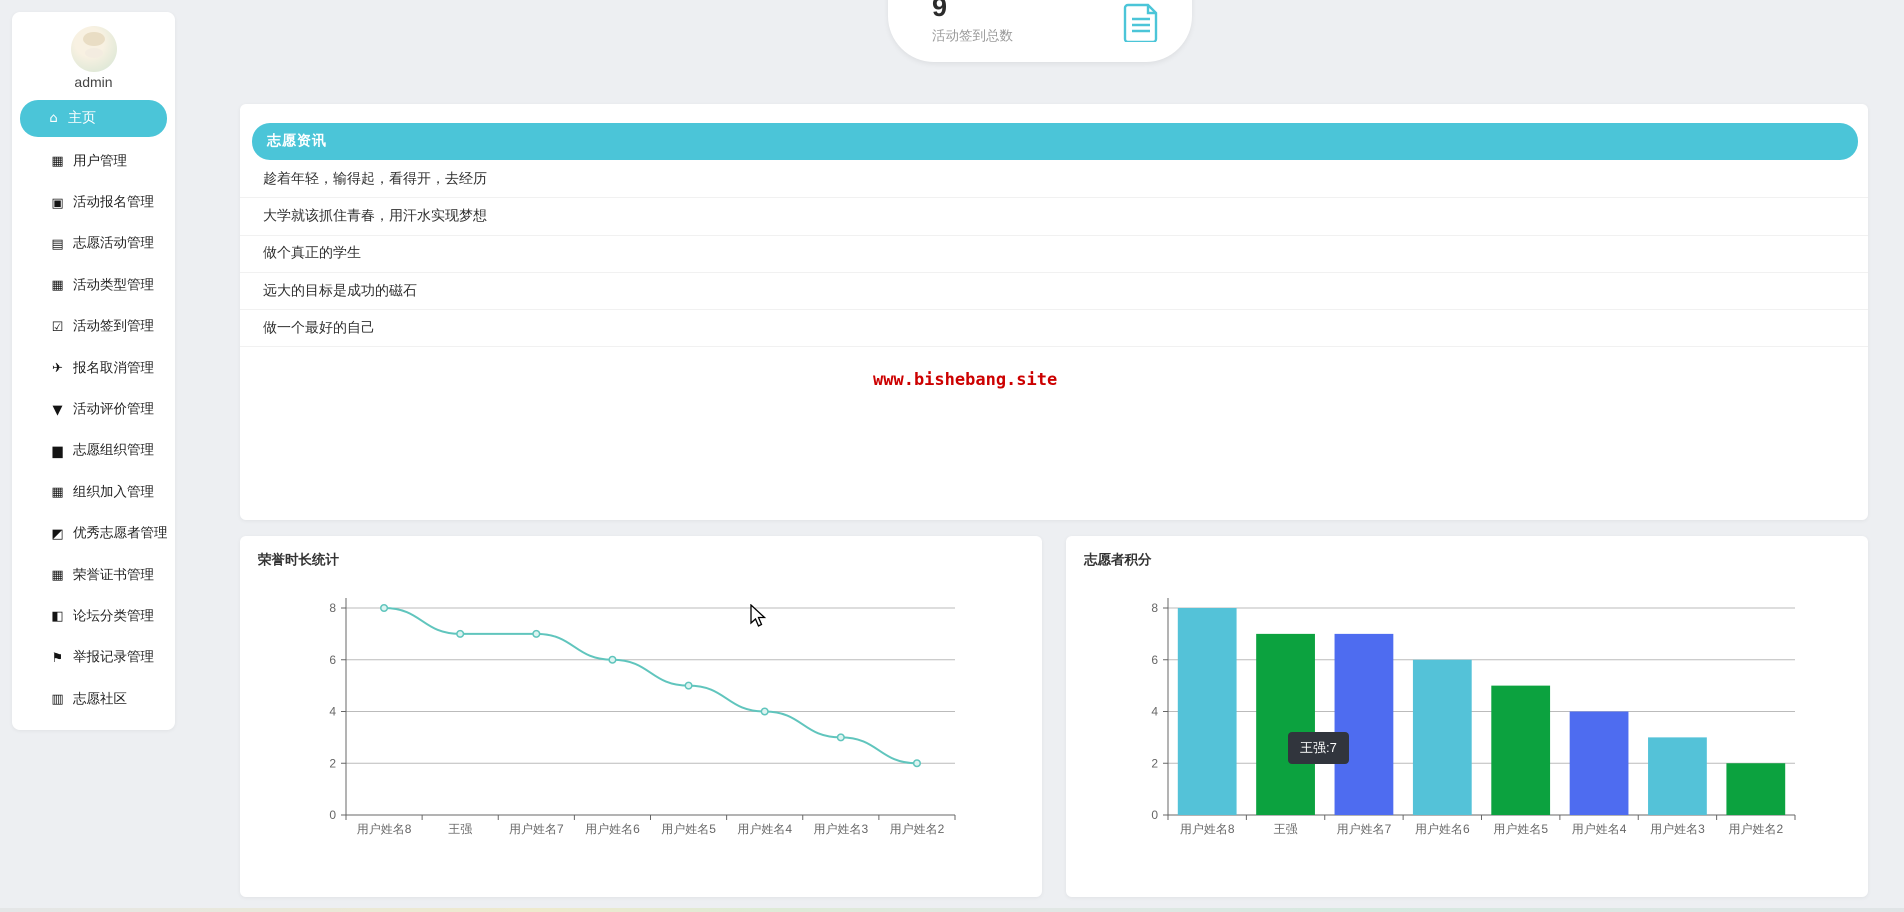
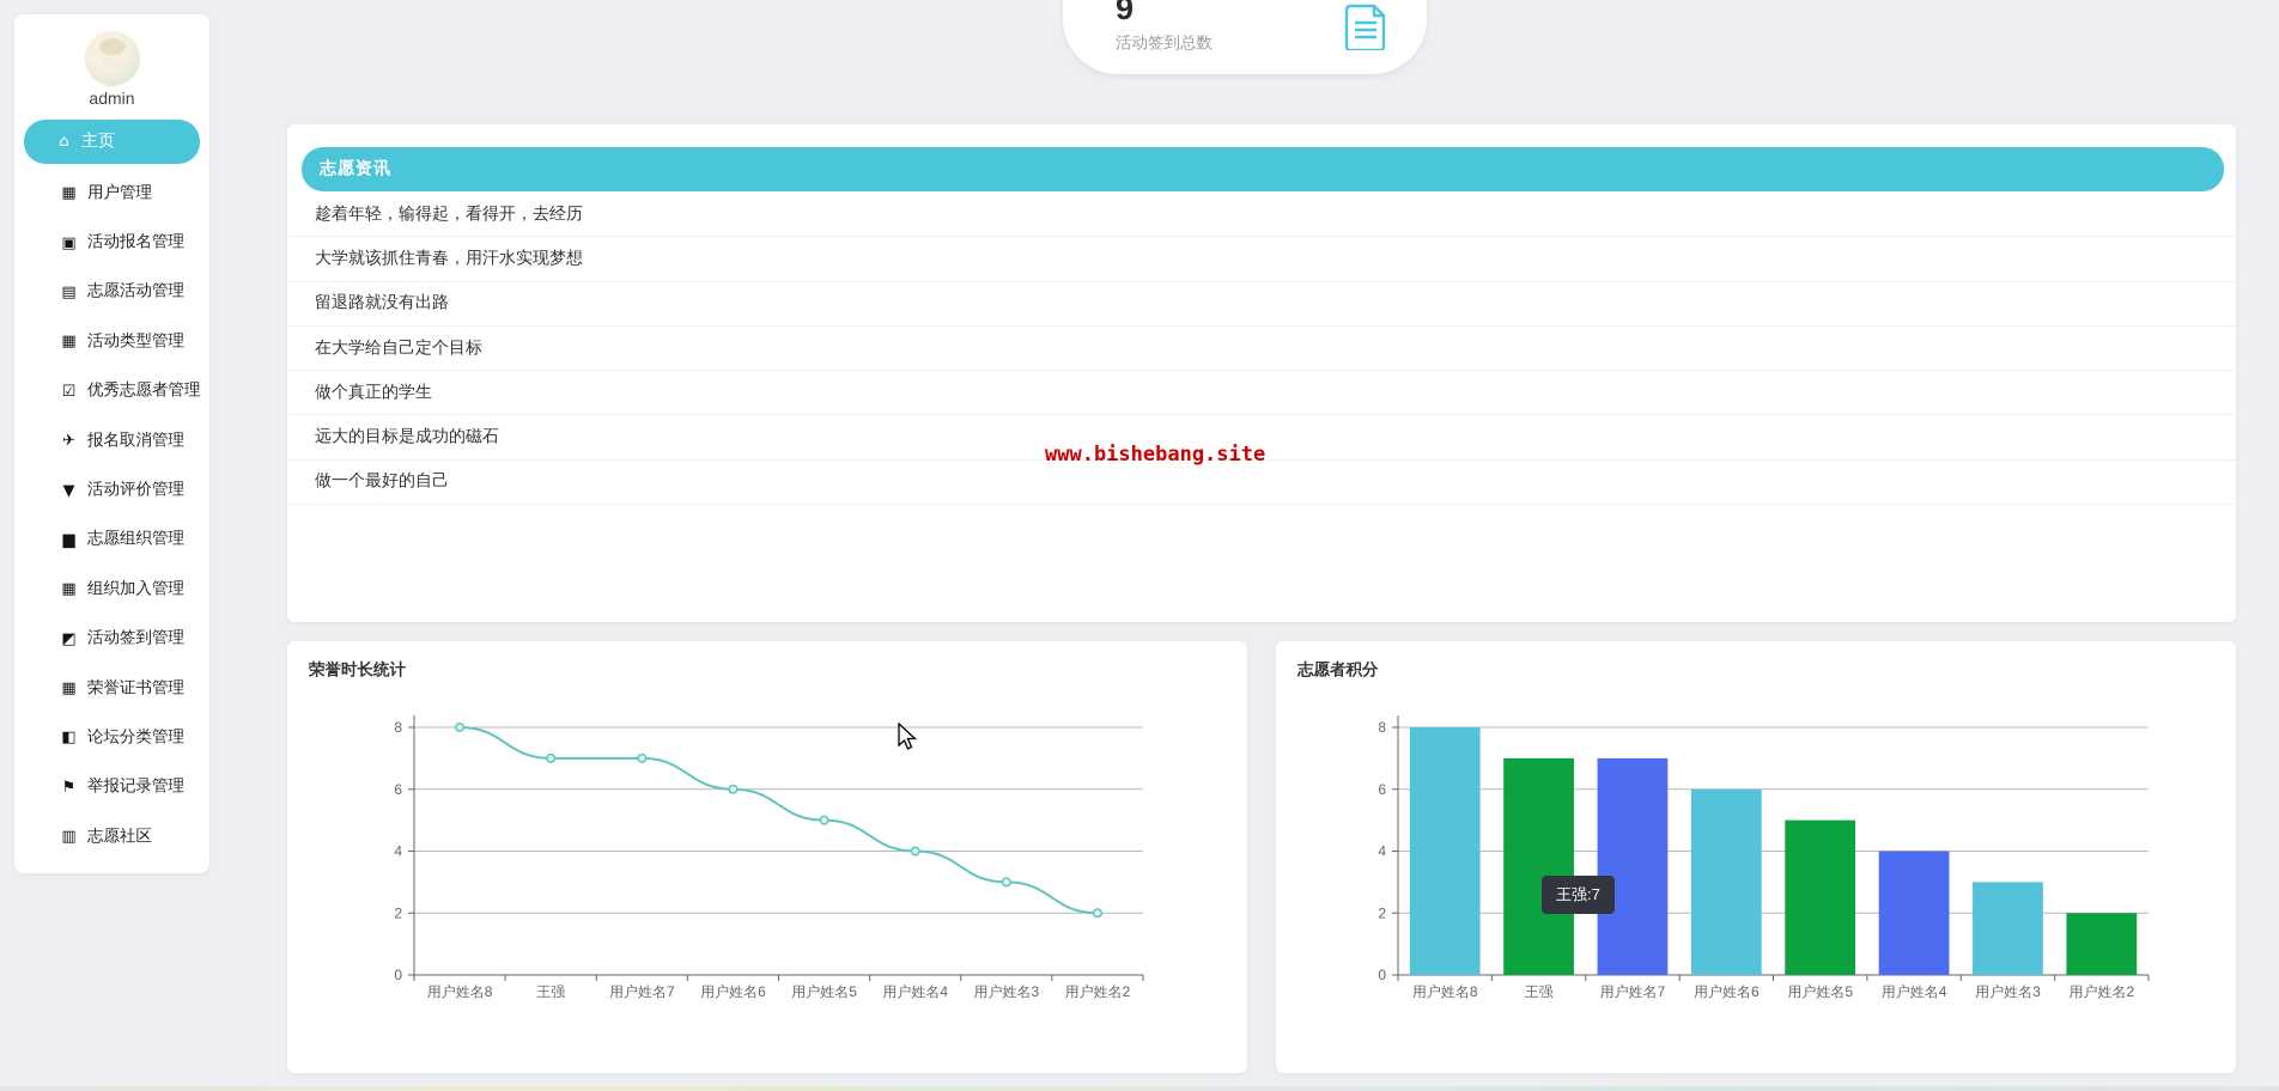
  admin
  ⌂
  主页
  ▦
  用户管理
  ▣
  活动报名管理
  ▤
  志愿活动管理
  ▦
  活动类型管理
  ☑
- 活动签到管理
+ 优秀志愿者管理
  ✈
  报名取消管理
  ▼
  活动评价管理
  ▆
  志愿组织管理
  ▦
  组织加入管理
  ◩
- 优秀志愿者管理
+ 活动签到管理
  ▦
  荣誉证书管理
  ◧
  论坛分类管理
  ⚑
  举报记录管理
  ▥
  志愿社区
  9
  活动签到总数
  志愿资讯
  趁着年轻，输得起，看得开，去经历
  大学就该抓住青春，用汗水实现梦想
+ 留退路就没有出路
+ 在大学给自己定个目标
  做个真正的学生
  远大的目标是成功的磁石
  做一个最好的自己
  www.bishebang.site
  荣誉时长统计
  0
  2
  4
  6
  8
  用户姓名8
  王强
  用户姓名7
  用户姓名6
  用户姓名5
  用户姓名4
  用户姓名3
  用户姓名2
  志愿者积分
  0
  2
  4
  6
  8
  用户姓名8
  王强
  用户姓名7
  用户姓名6
  用户姓名5
  用户姓名4
  用户姓名3
  用户姓名2
  王强:7
